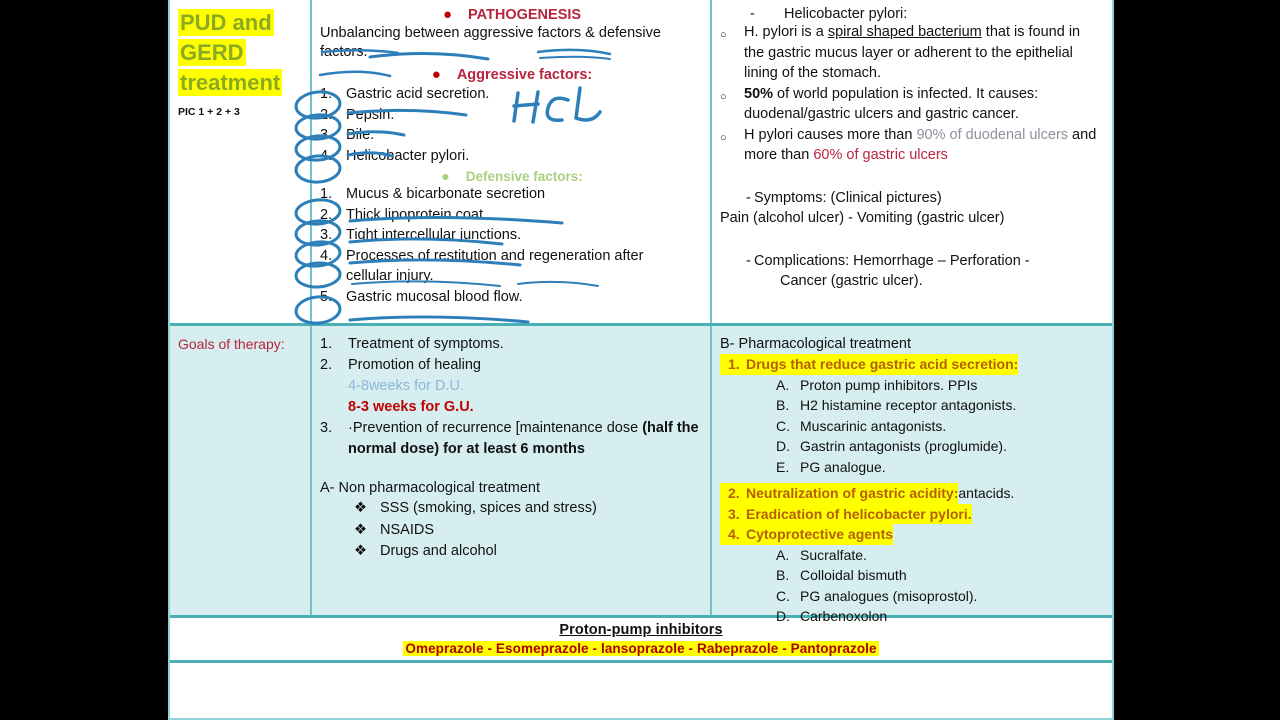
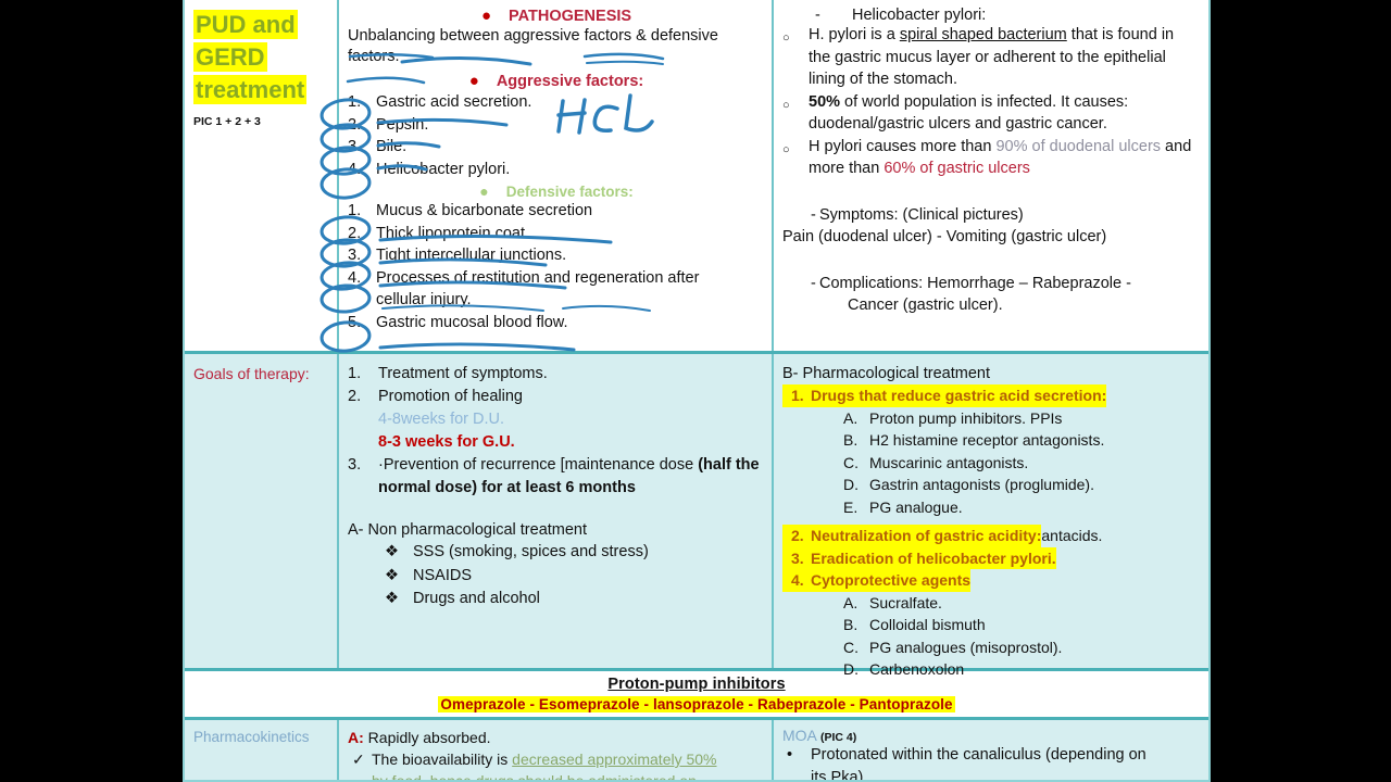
  PUD and GERD treatment
  PIC 1 + 2 + 3
  ● PATHOGENESIS
  Unbalancing between aggressive factors & defensive tors.
  ● Aggressive factors:
  1 Gastric acid secretion.
  Pepsin.
  . elicoacter pylori.
  ● Defensive factors:
  1. Mucus & bicarbonate secretion
  2. Thick lipoprotein coat.
  3. Tight intercellular junctions.
  4. Processes of restitution and regeneration after
  cellular injury.
  . Gastric mucosal blood flow.
  - Helicobacter pylori:
  ○
  H. pylori is a spiral shaped bacterium that is found in the gastric mucus layer or adherent to the epithelial lining of the stomach.
  ○
  50% of world population is infected. It causes: duodenal/gastric ulcers and gastric cancer.
  ○
  H pylori causes more than 90% of duodenal ulcers and more than 60% of gastric ulcers
  - Symptoms: (Clinical pictures)
- Pain (alcohol ulcer) - Vomiting (gastric ulcer)
+ Pain (duodenal ulcer) - Vomiting (gastric ulcer)
- - Complications: Hemorrhage – Perforation -
+ - Complications: Hemorrhage – Rabeprazole -
  Cancer (gastric ulcer).
  Goals of therapy:
  1.
  Treatment of symptoms.
  2.
  Promotion of healing
  4-8weeks for D.U.
  8-3 weeks for G.U.
  3.
  ·Prevention of recurrence [maintenance dose (half the normal dose) for at least 6 months
  A- Non pharmacological treatment
  ❖
  SSS (smoking, spices and stress)
  ❖
  NSAIDS
  ❖
  Drugs and alcohol
  B- Pharmacological treatment
  1.
  Drugs that reduce gastric acid secretion:
  A.
  Proton pump inhibitors. PPIs
  B.
  H2 histamine receptor antagonists.
  C.
  Muscarinic antagonists.
  D.
  Gastrin antagonists (proglumide).
  E.
  PG analogue.
  2.
  Neutralization of gastric acidity:
  antacids.
  3.
  Eradication of helicobacter pylori.
  4.
  Cytoprotective agents
  A.
  Sucralfate.
  B.
  Colloidal bismuth
  C.
  PG analogues (misoprostol).
  D.
  Carbenoxolon
  Proton-pump inhibitors
  Omeprazole - Esomeprazole - lansoprazole - Rabeprazole - Pantoprazole
+ Pharmacokinetics
+ A: Rapidly absorbed.
+ ✓
+ The bioavailability is decreased approximately 50%
+ MOA (PIC 4)
+ •
+ Protonated within the canaliculus (depending on
+ its Pka)
